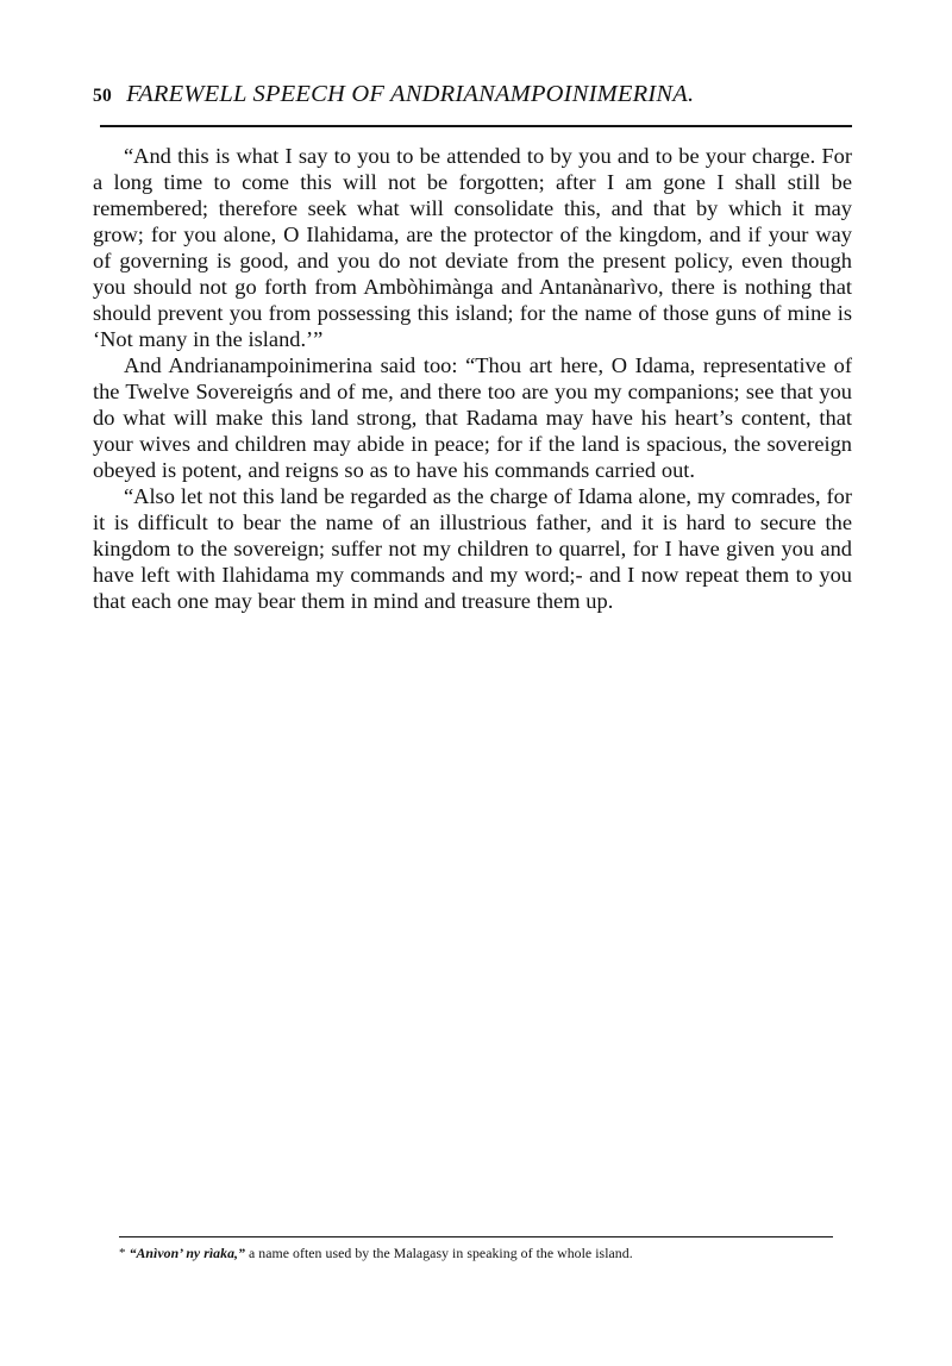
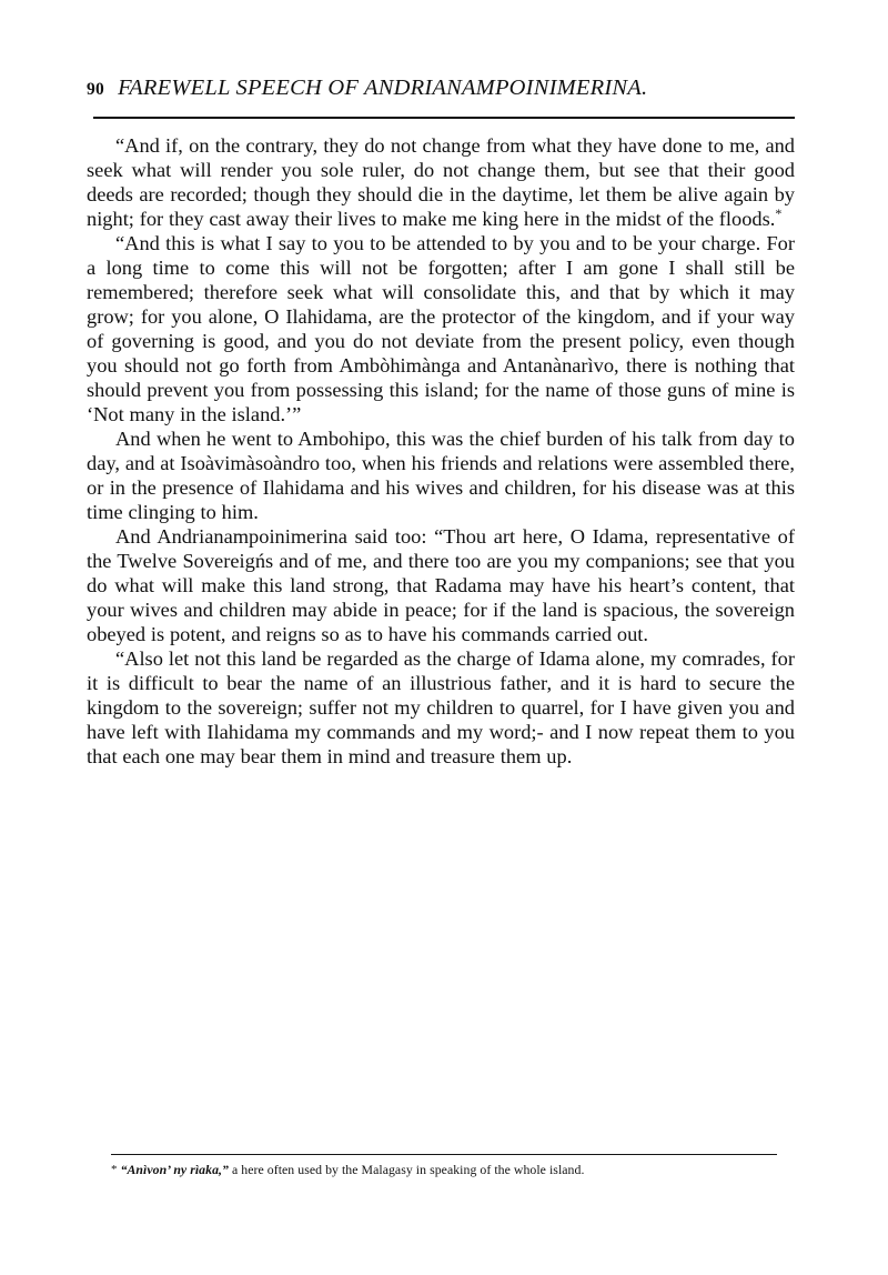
- 50 FAREWELL SPEECH OF ANDRIANAMPOINIMERINA.
+ 90 FAREWELL SPEECH OF ANDRIANAMPOINIMERINA.
+ “And if, on the contrary, they do not change from what they have done to me, and seek what will render you sole ruler, do not change them, but see that their good deeds are recorded; though they should die in the daytime, let them be alive again by night; for they cast away their lives to make me king here in the midst of the floods.*
  “And this is what I say to you to be attended to by you and to be your charge. For a long time to come this will not be forgotten; after I am gone I shall still be remembered; therefore seek what will consolidate this, and that by which it may grow; for you alone, O Ilahidama, are the protector of the kingdom, and if your way of governing is good, and you do not deviate from the present policy, even though you should not go forth from Ambòhimànga and Antanànarìvo, there is nothing that should prevent you from possessing this island; for the name of those guns of mine is ‘Not many in the island.’”
+ And when he went to Ambohipo, this was the chief burden of his talk from day to day, and at Isoàvimàsoàndro too, when his friends and relations were assembled there, or in the presence of Ilahidama and his wives and children, for his disease was at this time clinging to him.
  And Andrianampoinimerina said too: “Thou art here, O Idama, representative of the Twelve Sovereigńs and of me, and there too are you my companions; see that you do what will make this land strong, that Radama may have his heart’s content, that your wives and children may abide in peace; for if the land is spacious, the sovereign obeyed is potent, and reigns so as to have his commands carried out.
  “Also let not this land be regarded as the charge of Idama alone, my comrades, for it is difficult to bear the name of an illustrious father, and it is hard to secure the kingdom to the sovereign; suffer not my children to quarrel, for I have given you and have left with Ilahidama my commands and my word;- and I now repeat them to you that each one may bear them in mind and treasure them up.
- * “Anìvon’ ny rìaka,” a name often used by the Malagasy in speaking of the whole island.
+ * “Anìvon’ ny rìaka,” a here often used by the Malagasy in speaking of the whole island.
